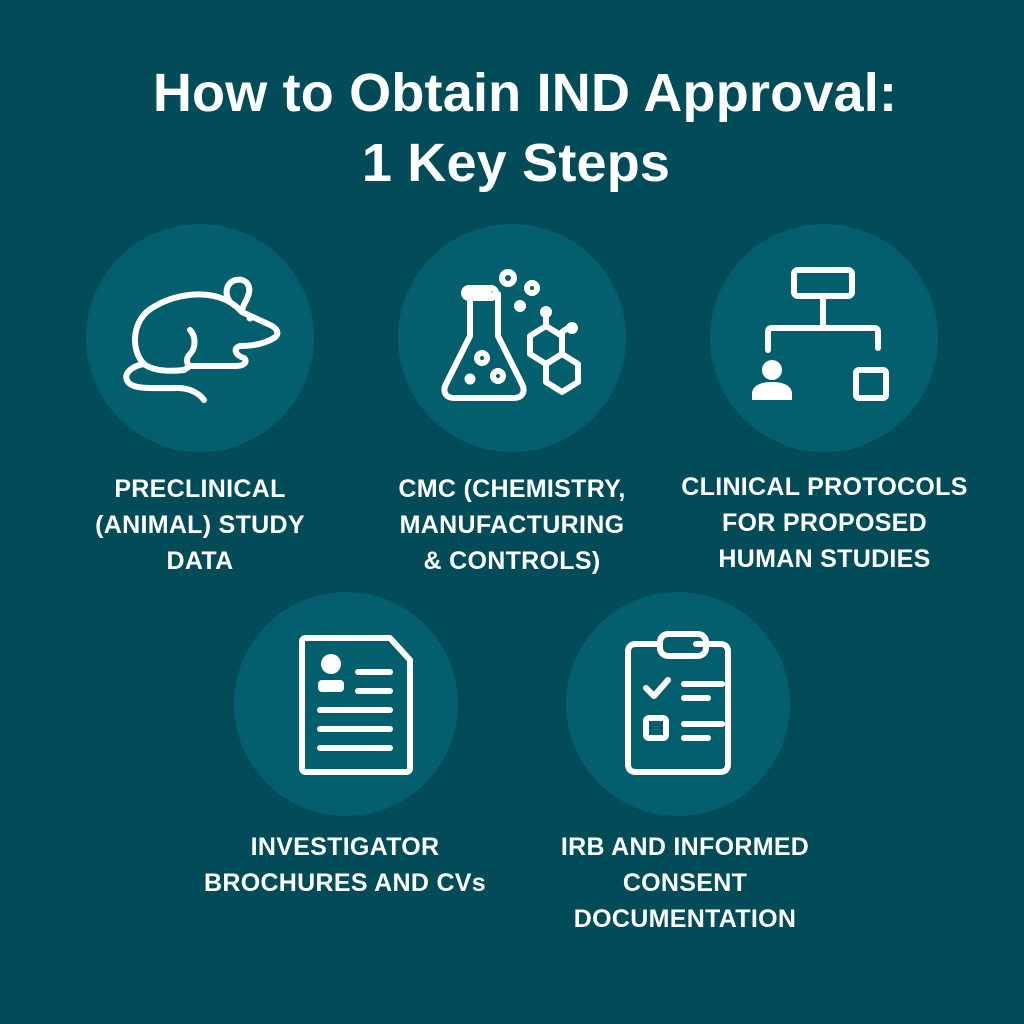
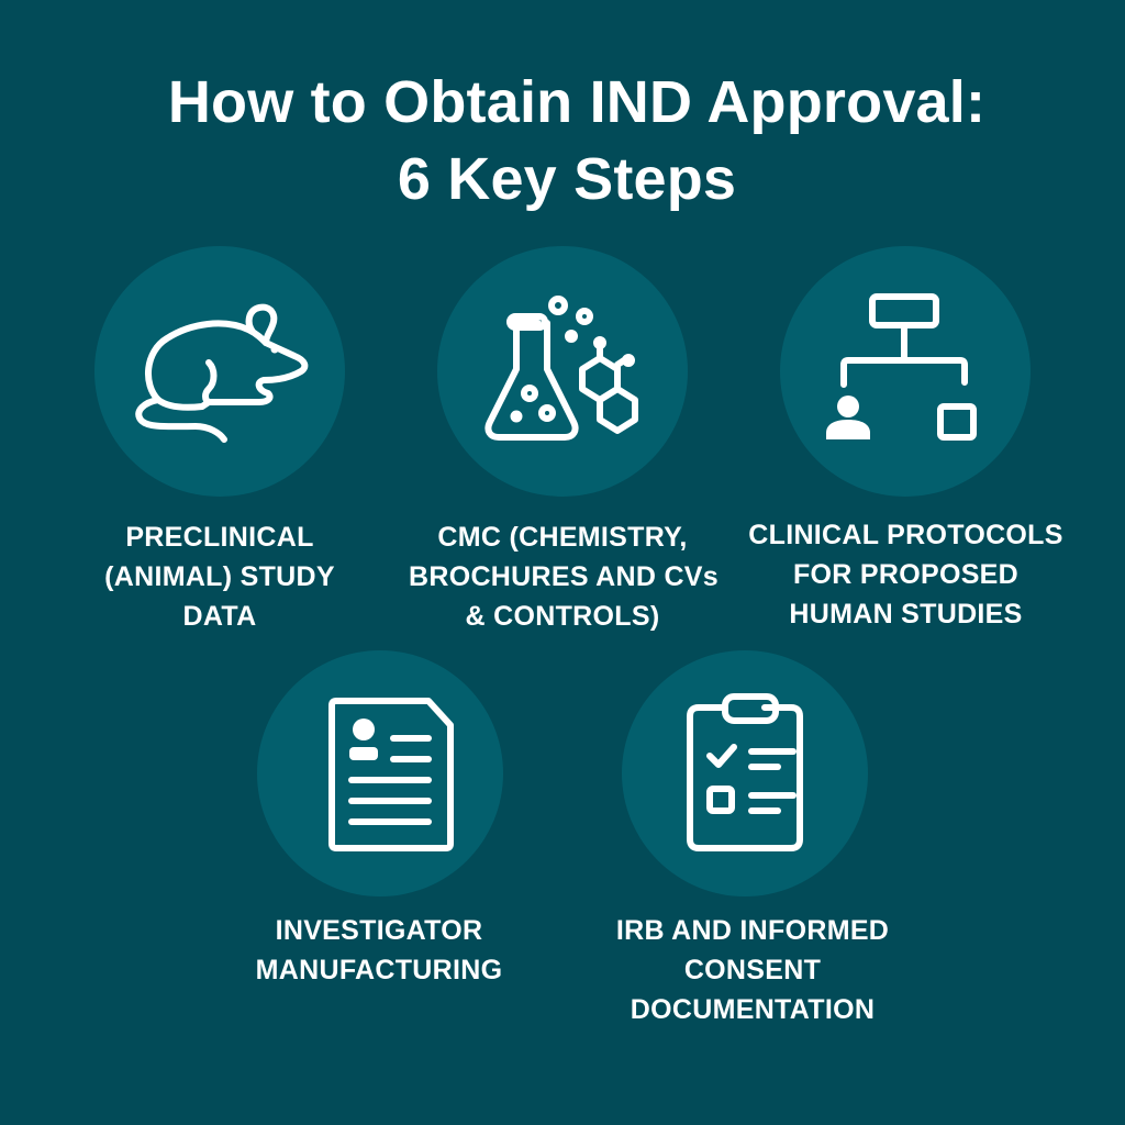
  How to Obtain IND Approval:
- 1 Key Steps
+ 6 Key Steps
  PRECLINICAL
  (ANIMAL) STUDY
  DATA
  CMC (CHEMISTRY,
- MANUFACTURING
+ BROCHURES AND CVs
  & CONTROLS)
  CLINICAL PROTOCOLS
  FOR PROPOSED
  HUMAN STUDIES
  INVESTIGATOR
- BROCHURES AND CVs
+ MANUFACTURING
  IRB AND INFORMED
  CONSENT
  DOCUMENTATION
